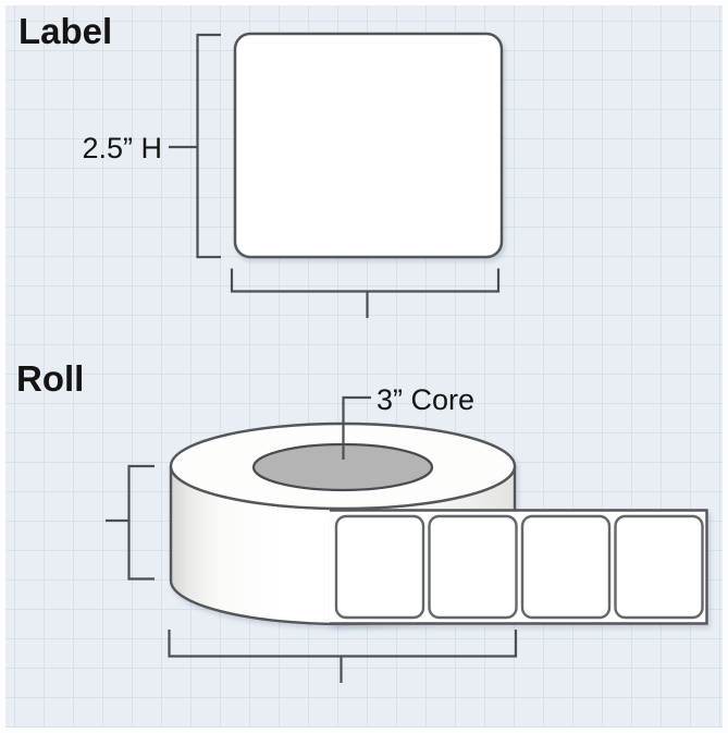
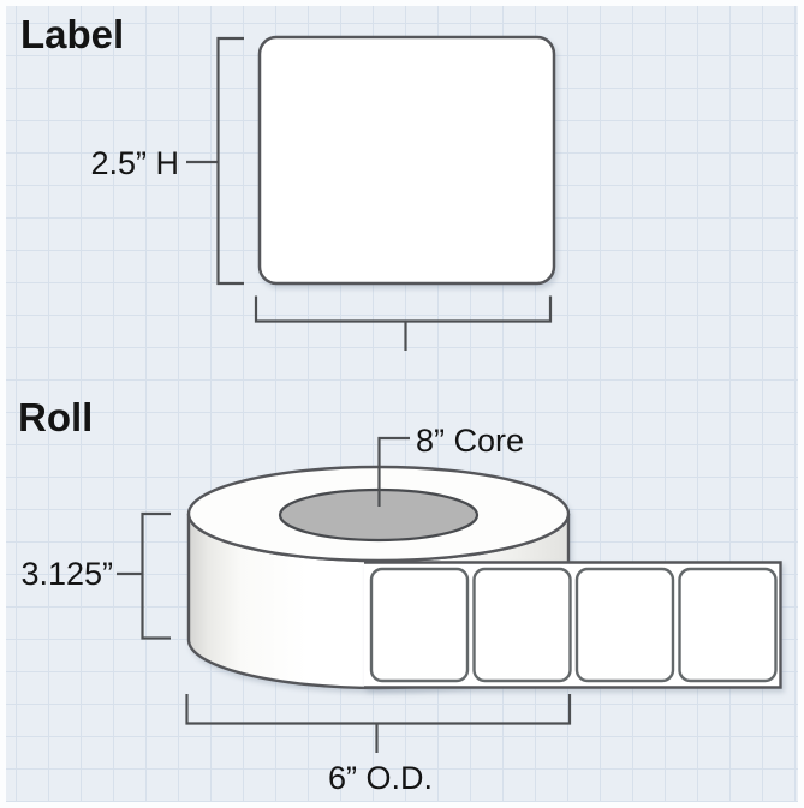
  Label
  2.5” H
  Roll
- 3” Core
+ 8” Core
+ 3.125”
+ 6” O.D.
